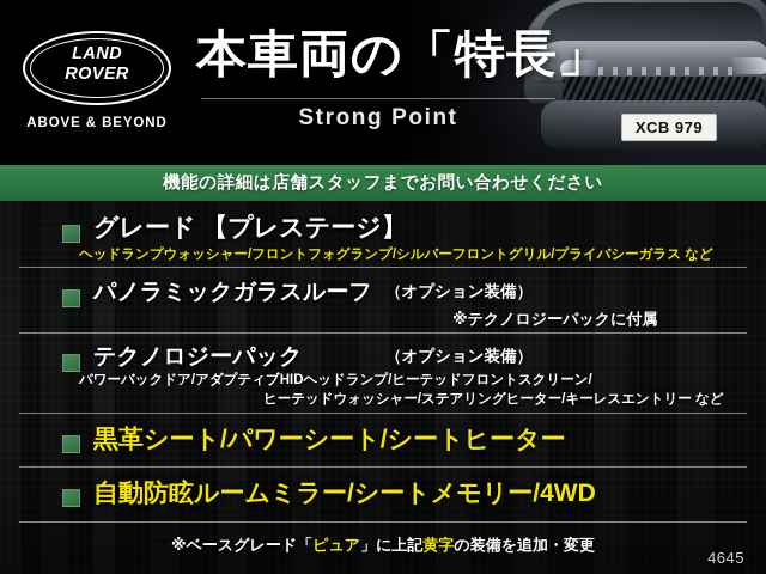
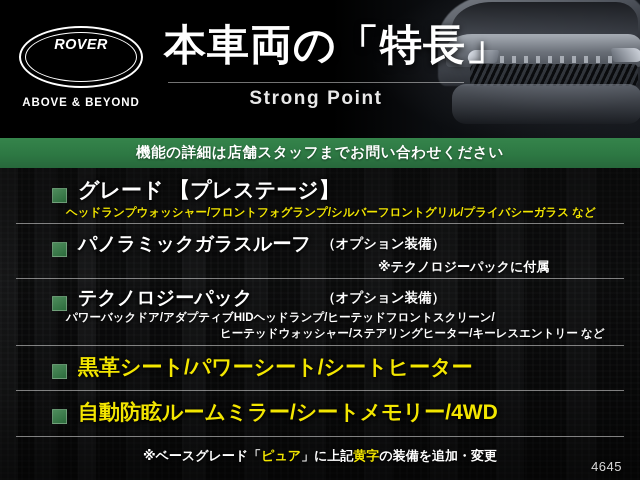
- XCB 979
- LAND
  ROVER
  ABOVE & BEYOND
  本車両の「特長」
  Strong Point
  機能の詳細は店舗スタッフまでお問い合わせください
  グレード 【プレステージ】
  ヘッドランプウォッシャー/フロントフォグランプ/シルバーフロントグリル/プライバシーガラス など
  パノラミックガラスルーフ
  （オプション装備）
  ※テクノロジーパックに付属
  テクノロジーパック
  （オプション装備）
  パワーバックドア/アダプティブHIDヘッドランプ/ヒーテッドフロントスクリーン/
  ヒーテッドウォッシャー/ステアリングヒーター/キーレスエントリー など
  黒革シート/パワーシート/シートヒーター
  自動防眩ルームミラー/シートメモリー/4WD
  ※ベースグレード「ピュア」に上記黄字の装備を追加・変更
  4645
